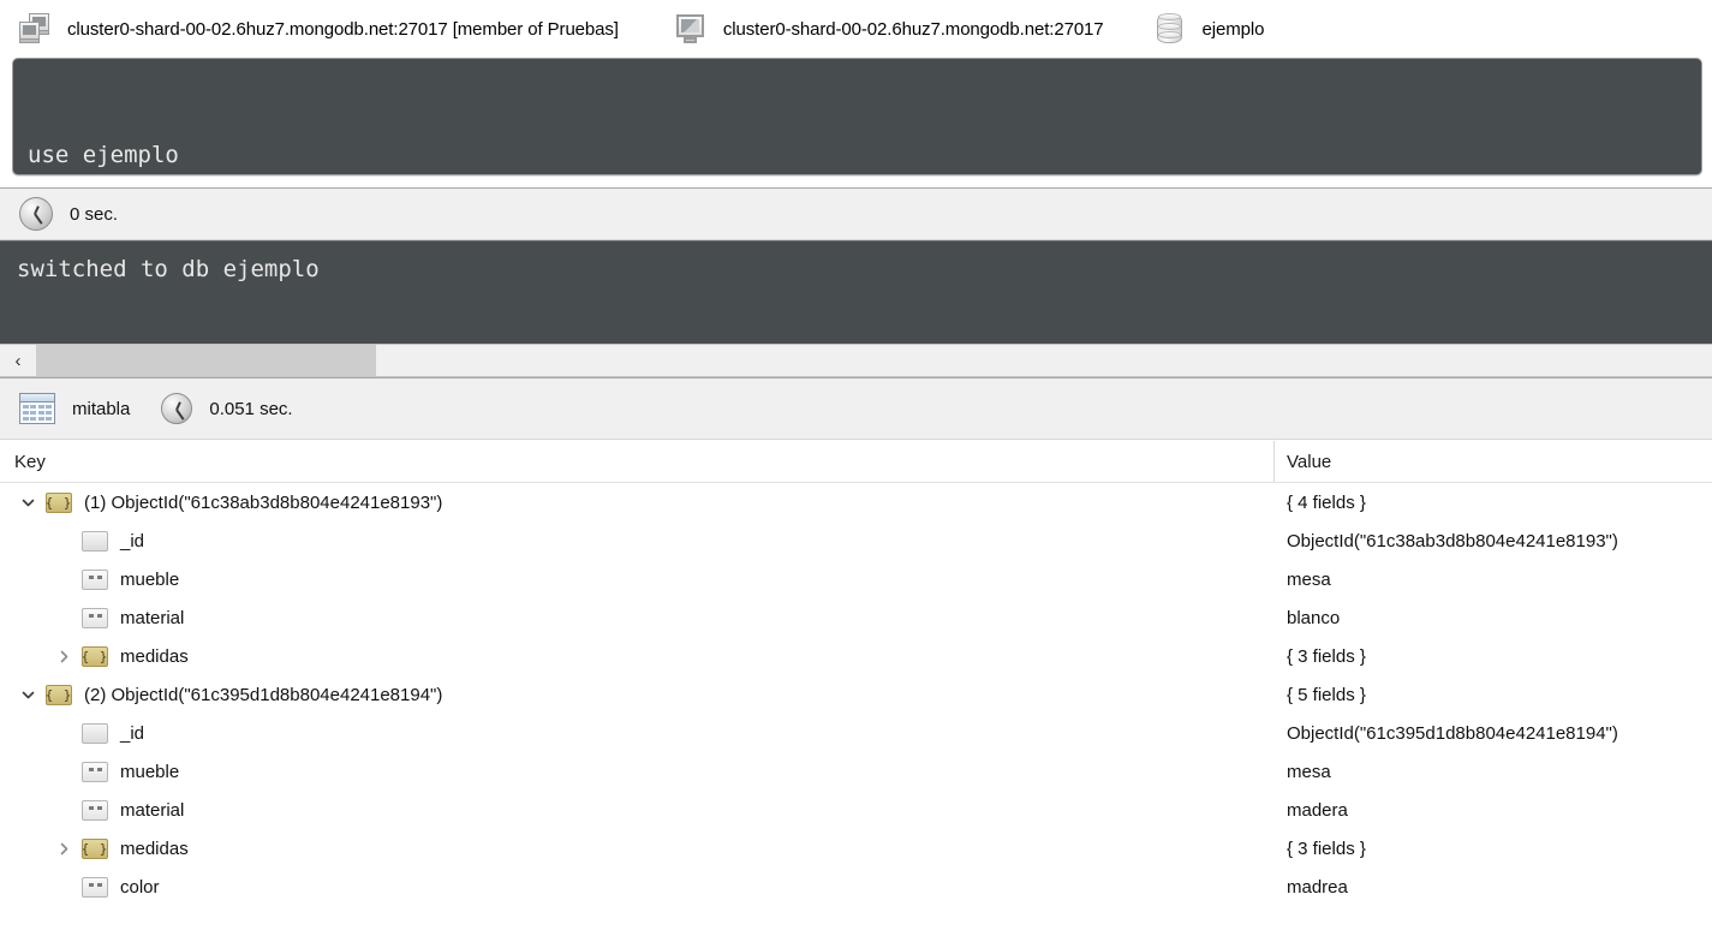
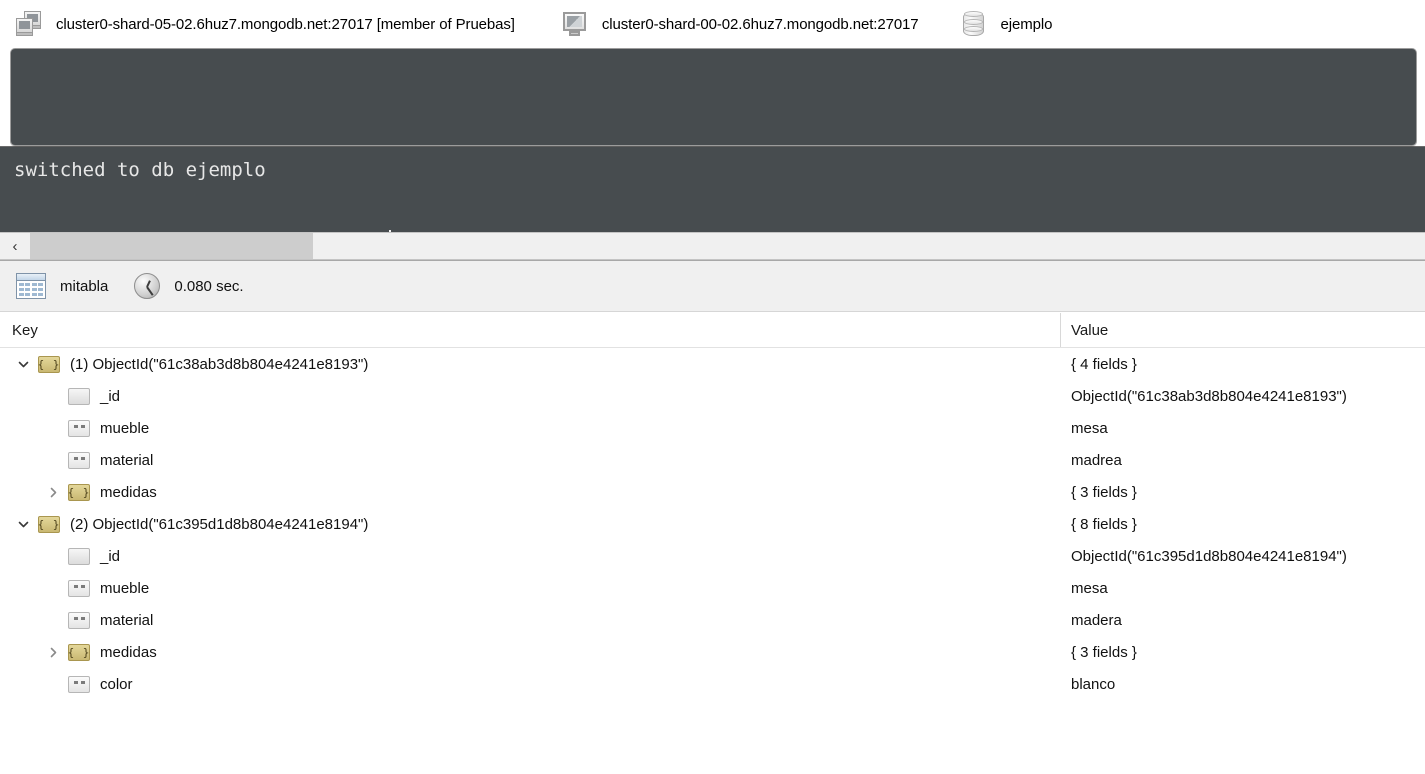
- cluster0-shard-00-02.6huz7.mongodb.net:27017 [member of Pruebas]
+ cluster0-shard-05-02.6huz7.mongodb.net:27017 [member of Pruebas]
  cluster0-shard-00-02.6huz7.mongodb.net:27017
  ejemplo
- use ejemplo
- 0 sec.
  switched to db ejemplo
  ‹
  mitabla
- 0.051 sec.
+ 0.080 sec.
  Key
  Value
  { }
  (1) ObjectId("61c38ab3d8b804e4241e8193")
  { 4 fields }
  _id
  ObjectId("61c38ab3d8b804e4241e8193")
  mueble
  mesa
  material
- blanco
+ madrea
  { }
  medidas
  { 3 fields }
  { }
  (2) ObjectId("61c395d1d8b804e4241e8194")
- { 5 fields }
+ { 8 fields }
  _id
  ObjectId("61c395d1d8b804e4241e8194")
  mueble
  mesa
  material
  madera
  { }
  medidas
  { 3 fields }
  color
- madrea
+ blanco
